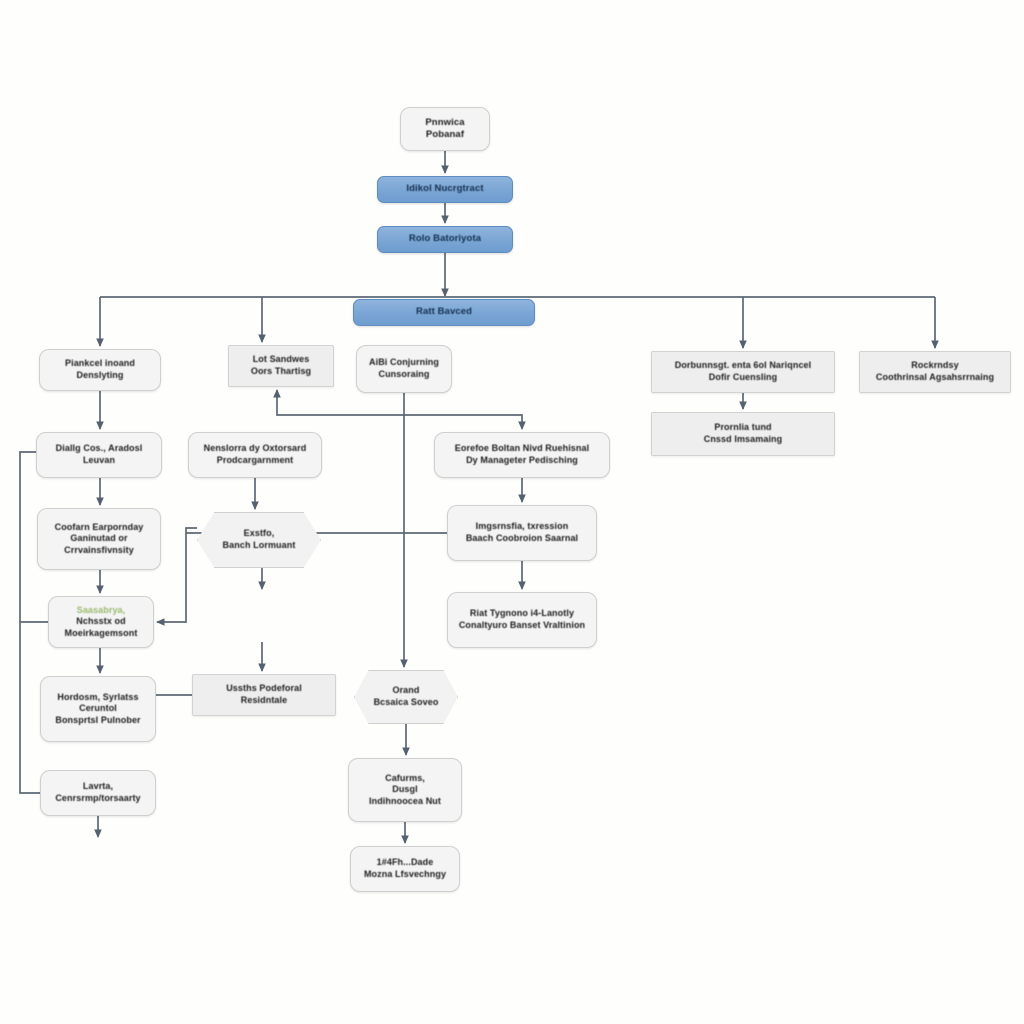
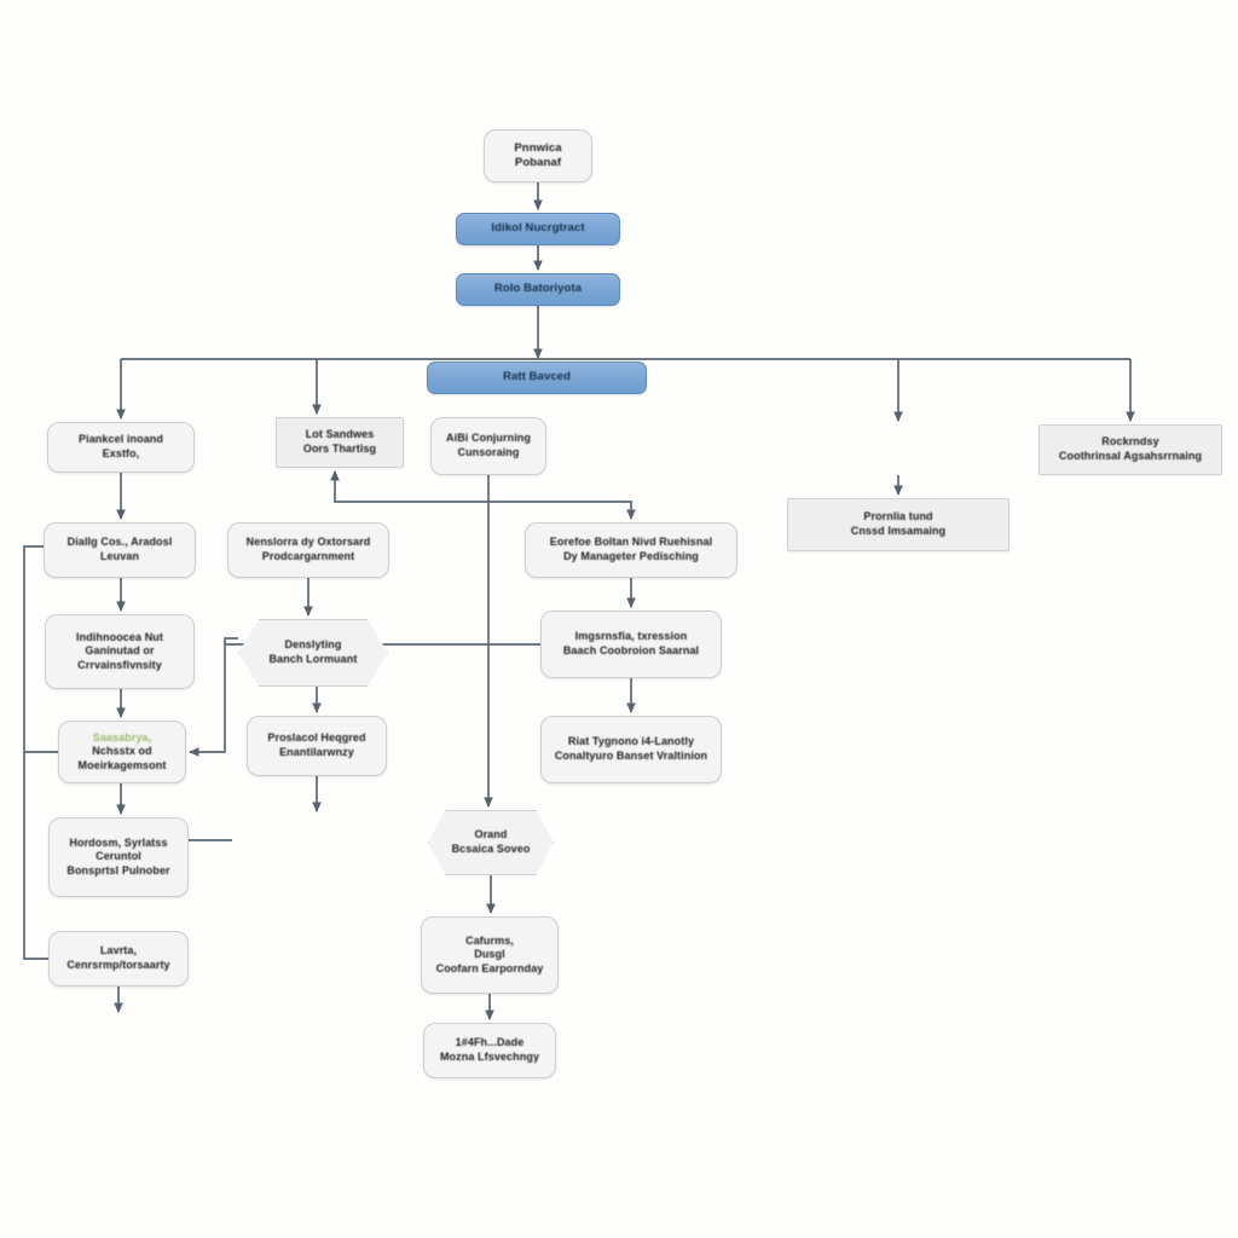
  Pnnwica
  Pobanaf
  Idikol Nucrgtract
  Rolo Batoriyota
  Ratt Bavced
  Piankcel inoand
- Denslyting
+ Exstfo,
  Lot Sandwes
  Oors Thartisg
  AiBi Conjurning
  Cunsoraing
- Dorbunnsgt. enta 6ol Nariqncel
- Dofir Cuensling
  Rockrndsy
  Coothrinsal Agsahsrrnaing
  Diallg Cos., Aradosl
  Leuvan
  Nenslorra dy Oxtorsard
  Prodcargarnment
  Eorefoe Boltan Nivd Ruehisnal
  Dy Manageter Pedisching
  Prornlia tund
  Cnssd Imsamaing
- Coofarn Earpornday
+ Indihnoocea Nut
  Ganinutad or
  Crrvainsfivnsity
- Exstfo,
+ Denslyting
  Banch Lormuant
  Imgsrnsfia, txression
  Baach Coobroion Saarnal
  Saasabrya,
  Nchsstx od
  Moeirkagemsont
+ Proslacol Heqgred
+ Enantilarwnzy
  Riat Tygnono i4-Lanotly
  Conaltyuro Banset Vraltinion
  Hordosm, Syrlatss
  Ceruntol
  Bonsprtsl Pulnober
- Ussths Podeforal
- Residntale
  Orand
  Bcsaica Soveo
  Lavrta,
  Cenrsrmp/torsaarty
  Cafurms,
  Dusgl
- Indihnoocea Nut
+ Coofarn Earpornday
  1#4Fh...Dade
  Mozna Lfsvechngy
